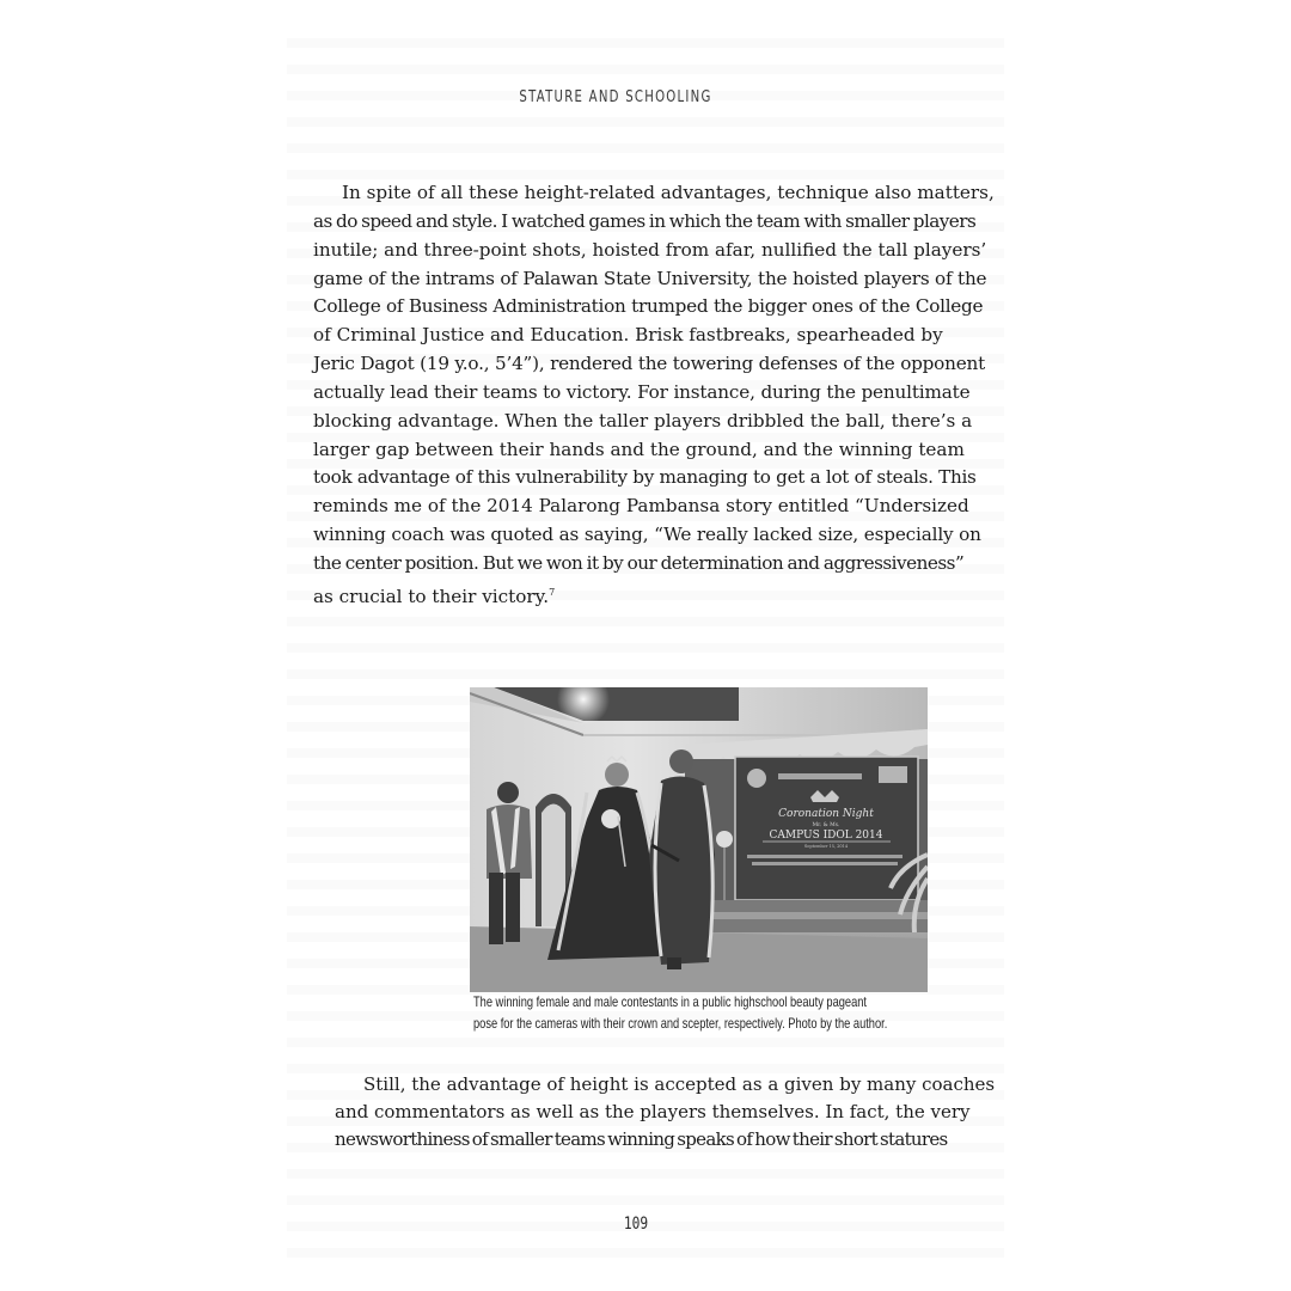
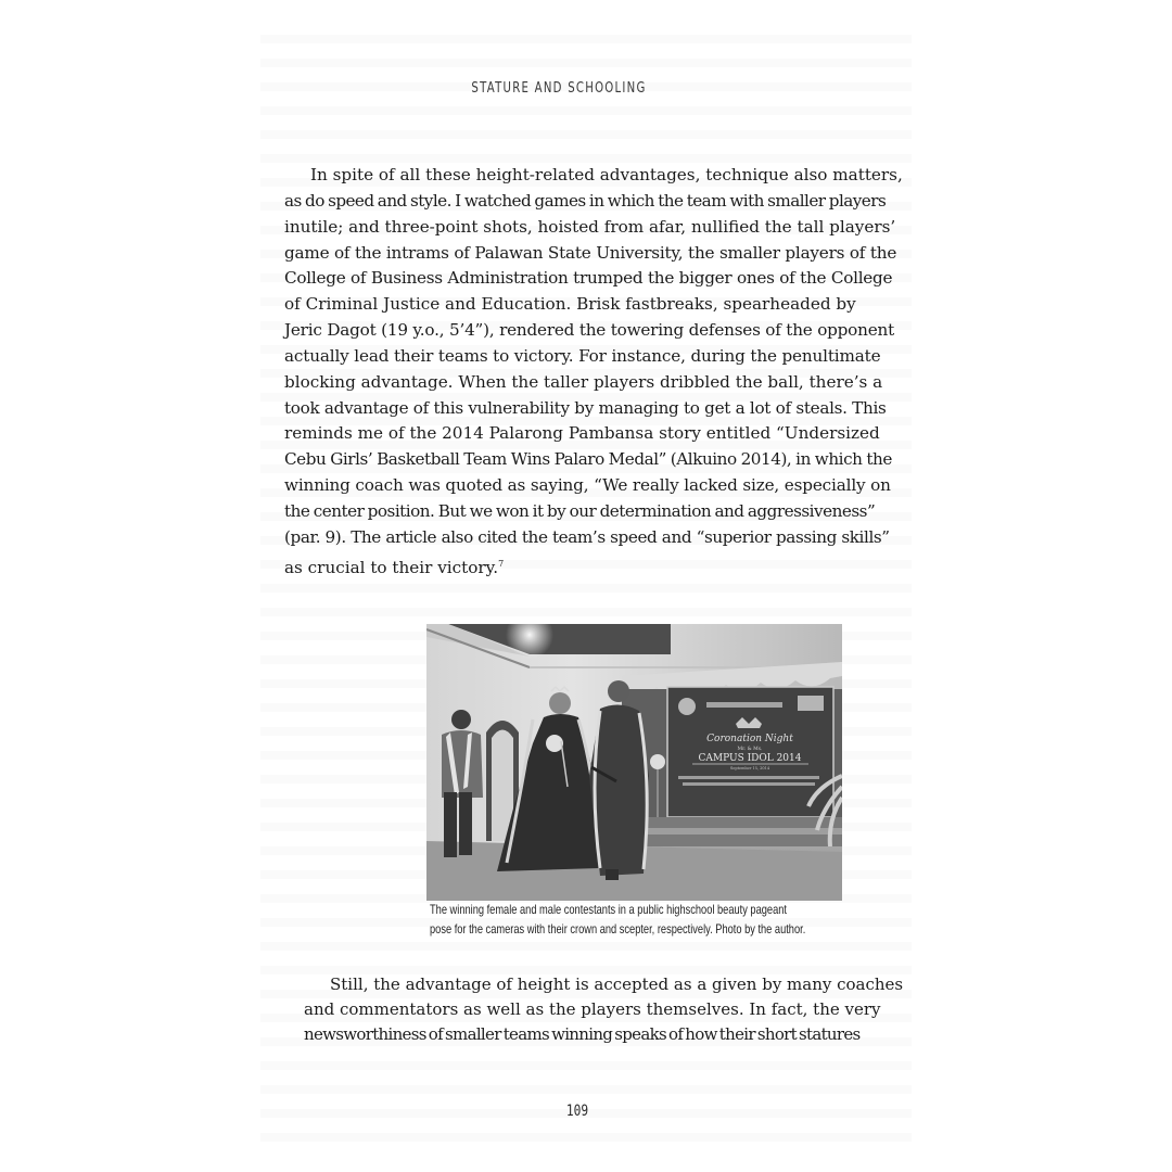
  STATURE AND SCHOOLING
  In spite of all these height-related advantages, technique also matters,
  as do speed and style. I watched games in which the team with smaller players
  inutile; and three-point shots, hoisted from afar, nullified the tall players’
- game of the intrams of Palawan State University, the hoisted players of the
+ game of the intrams of Palawan State University, the smaller players of the
  College of Business Administration trumped the bigger ones of the College
  of Criminal Justice and Education. Brisk fastbreaks, spearheaded by
  Jeric Dagot (19 y.o., 5’4”), rendered the towering defenses of the opponent
  actually lead their teams to victory. For instance, during the penultimate
  blocking advantage. When the taller players dribbled the ball, there’s a
- larger gap between their hands and the ground, and the winning team
  took advantage of this vulnerability by managing to get a lot of steals. This
  reminds me of the 2014 Palarong Pambansa story entitled “Undersized
+ Cebu Girls’ Basketball Team Wins Palaro Medal” (Alkuino 2014), in which the
  winning coach was quoted as saying, “We really lacked size, especially on
  the center position. But we won it by our determination and aggressiveness”
+ (par. 9). The article also cited the team’s speed and “superior passing skills”
  as crucial to their victory.7
  Coronation Night
  CAMPUS IDOL 2014
  The winning female and male contestants in a public highschool beauty pageant
  pose for the cameras with their crown and scepter, respectively. Photo by the author.
  Still, the advantage of height is accepted as a given by many coaches
  and commentators as well as the players themselves. In fact, the very
  newsworthiness of smaller teams winning speaks of how their short statures
  109
